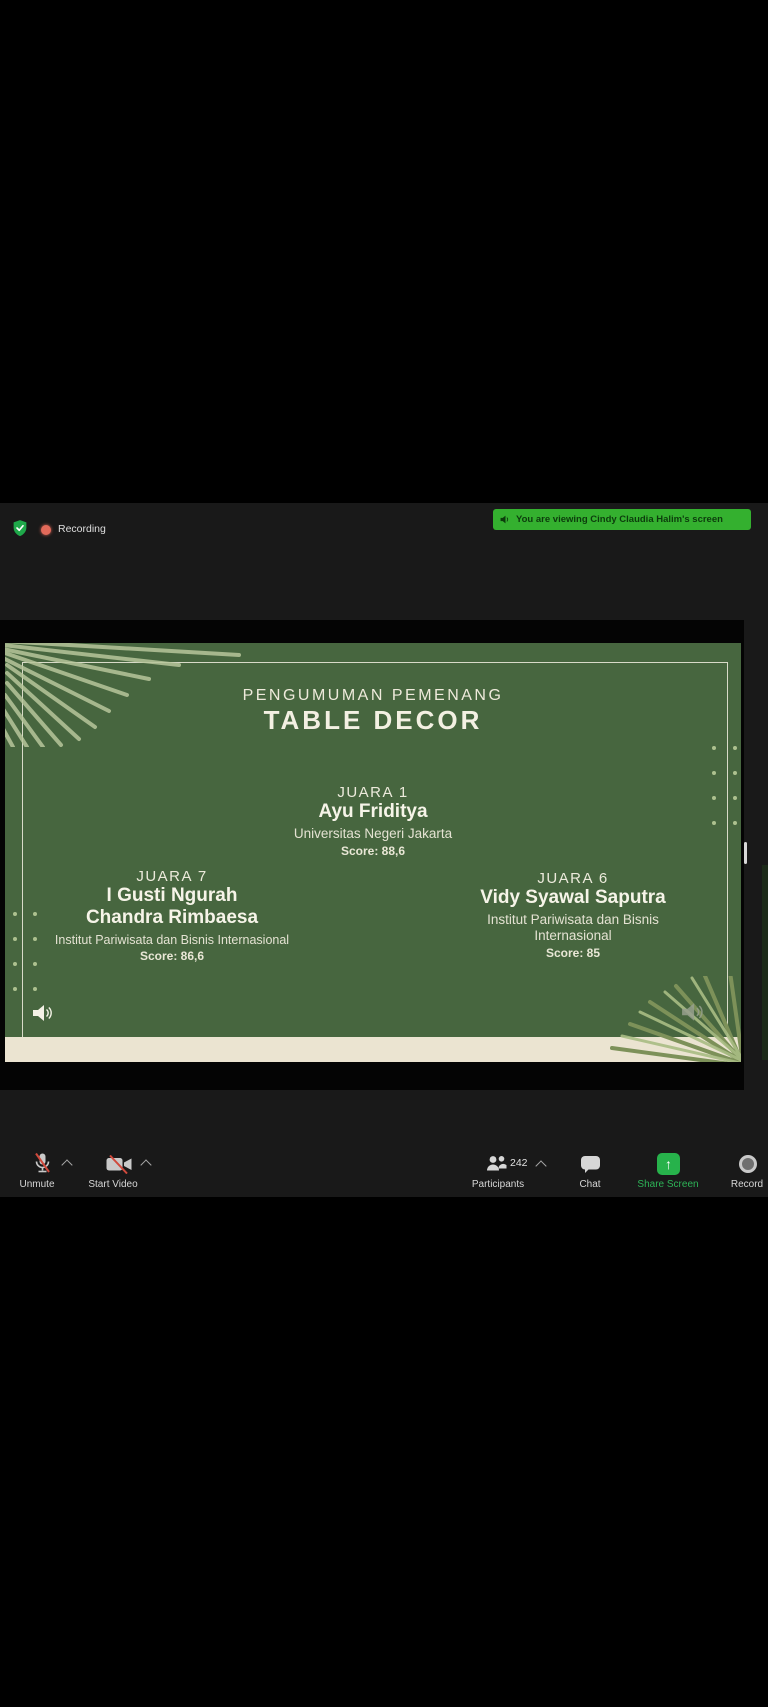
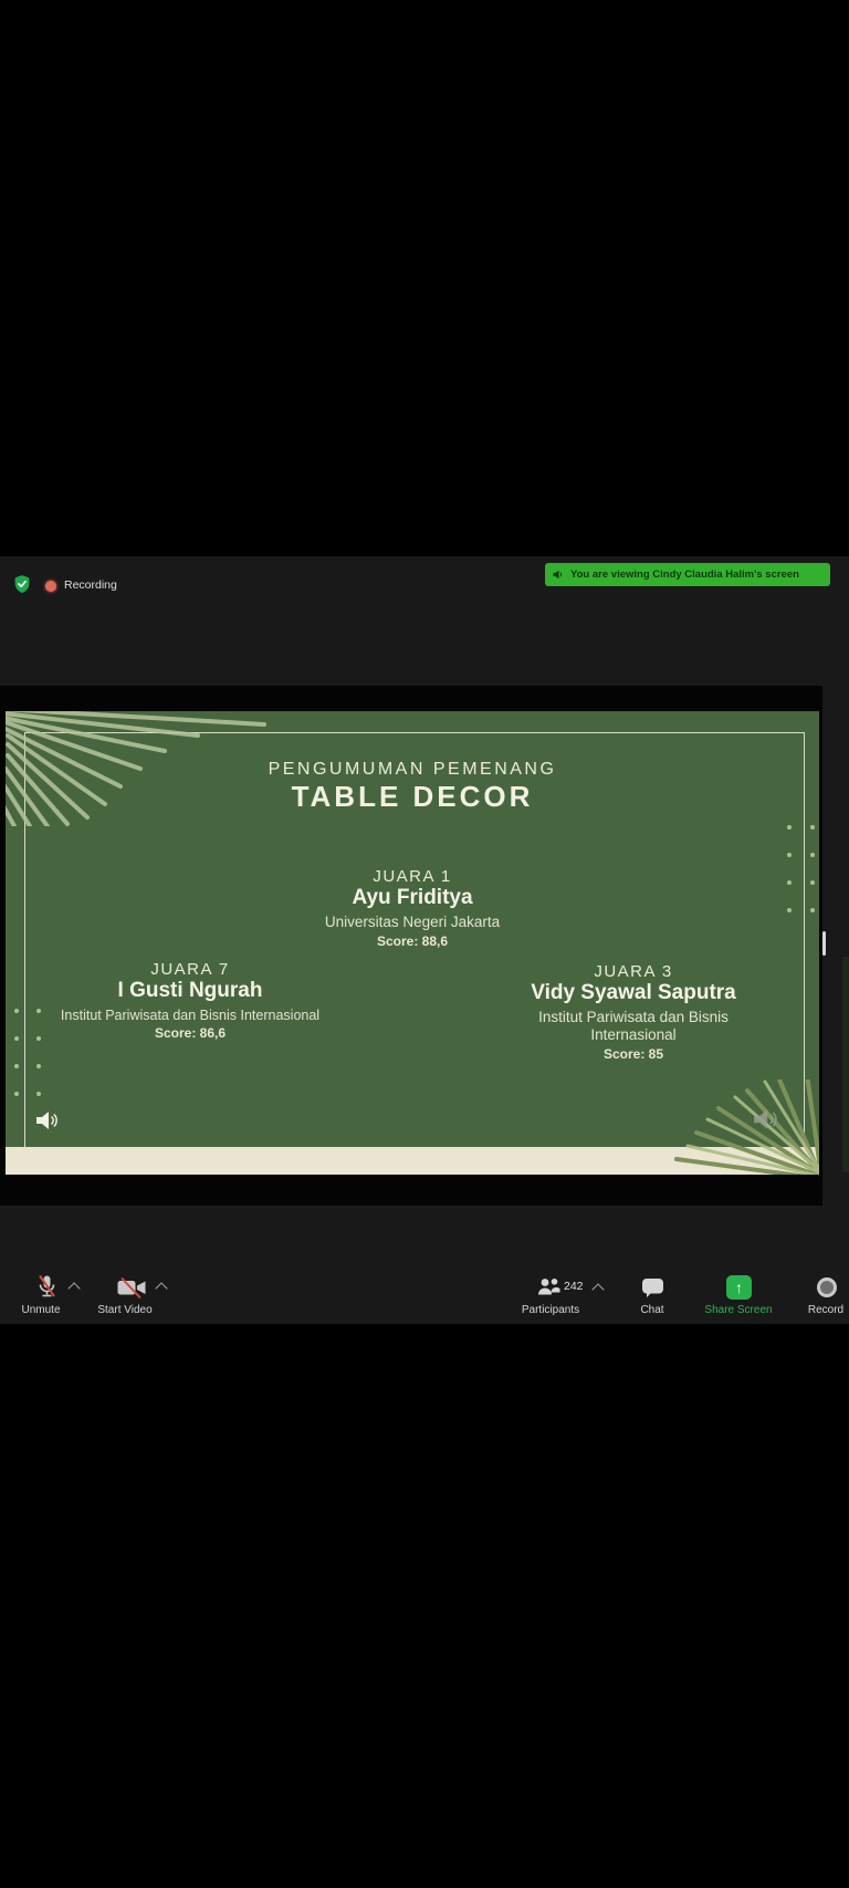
  Recording
  You are viewing Cindy Claudia Halim's screen
  PENGUMUMAN PEMENANG
  TABLE DECOR
  JUARA 1
  Ayu Friditya
  Universitas Negeri Jakarta
  Score: 88,6
  JUARA 7
  I Gusti Ngurah
- Chandra Rimbaesa
  Institut Pariwisata dan Bisnis Internasional
  Score: 86,6
- JUARA 6
+ JUARA 3
  Vidy Syawal Saputra
  Institut Pariwisata dan Bisnis
  Internasional
  Score: 85
  Unmute
  Start Video
  242
  Participants
  Chat
  ↑
  Share Screen
  Record
